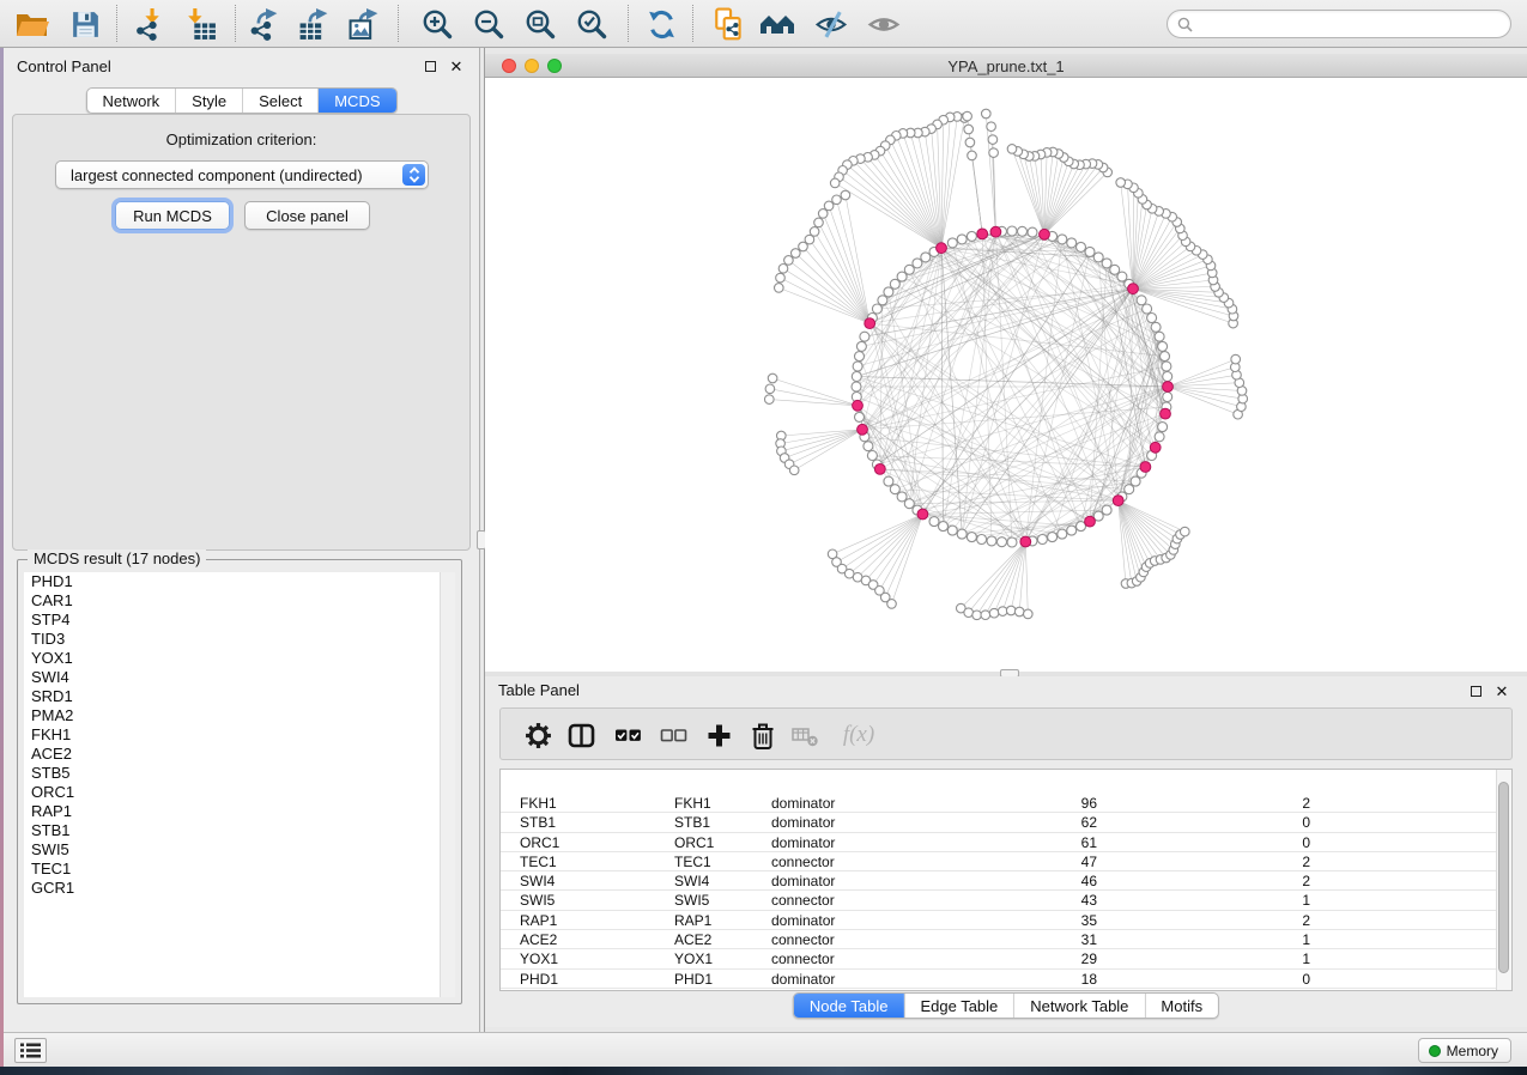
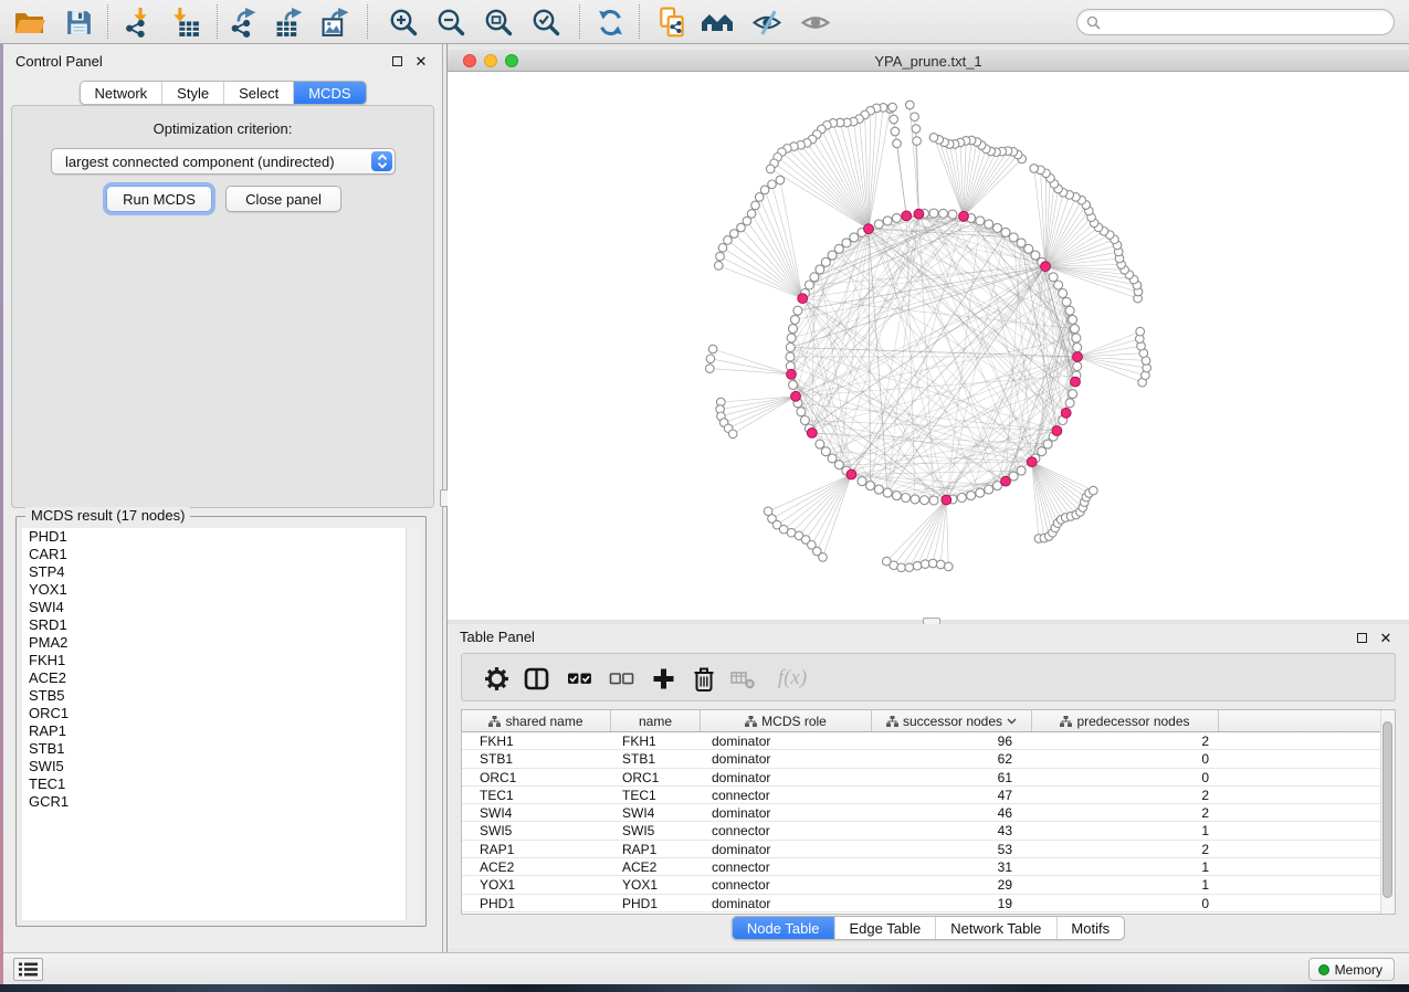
  Control Panel
  ✕
  Network
  Style
  Select
  MCDS
  Optimization criterion:
  largest connected component (undirected)
  Run MCDS
  Close panel
  MCDS result (17 nodes)
  PHD1
  CAR1
  STP4
- TID3
  YOX1
  SWI4
  SRD1
  PMA2
  FKH1
  ACE2
  STB5
  ORC1
  RAP1
  STB1
  SWI5
  TEC1
  GCR1
  YPA_prune.txt_1
  Table Panel
  ✕
  f(x)
+ shared name
+ name
+ MCDS role
+ successor nodes
+ predecessor nodes
  FKH1
  FKH1
  dominator
  96
  2
  STB1
  STB1
  dominator
  62
  0
  ORC1
  ORC1
  dominator
  61
  0
  TEC1
  TEC1
  connector
  47
  2
  SWI4
  SWI4
  dominator
  46
  2
  SWI5
  SWI5
  connector
  43
  1
  RAP1
  RAP1
  dominator
- 35
+ 53
  2
  ACE2
  ACE2
  connector
  31
  1
  YOX1
  YOX1
  connector
  29
  1
  PHD1
  PHD1
  dominator
- 18
+ 19
  0
  Node Table
  Edge Table
  Network Table
  Motifs
  Memory
